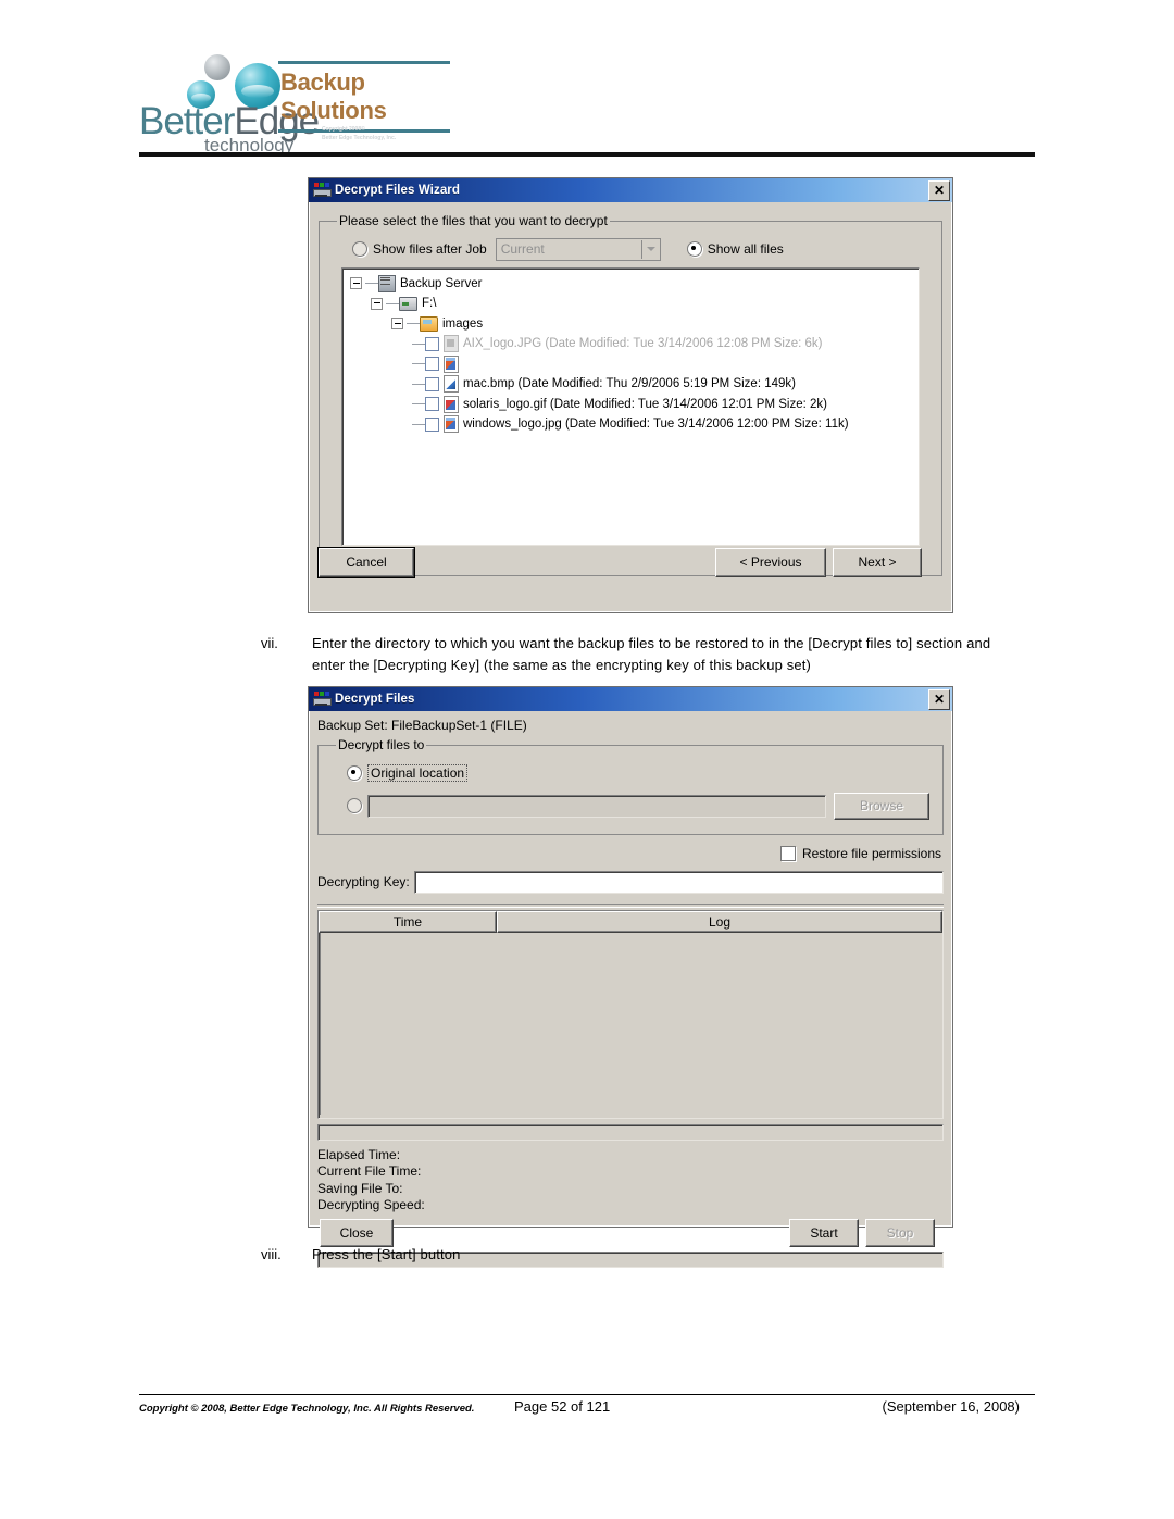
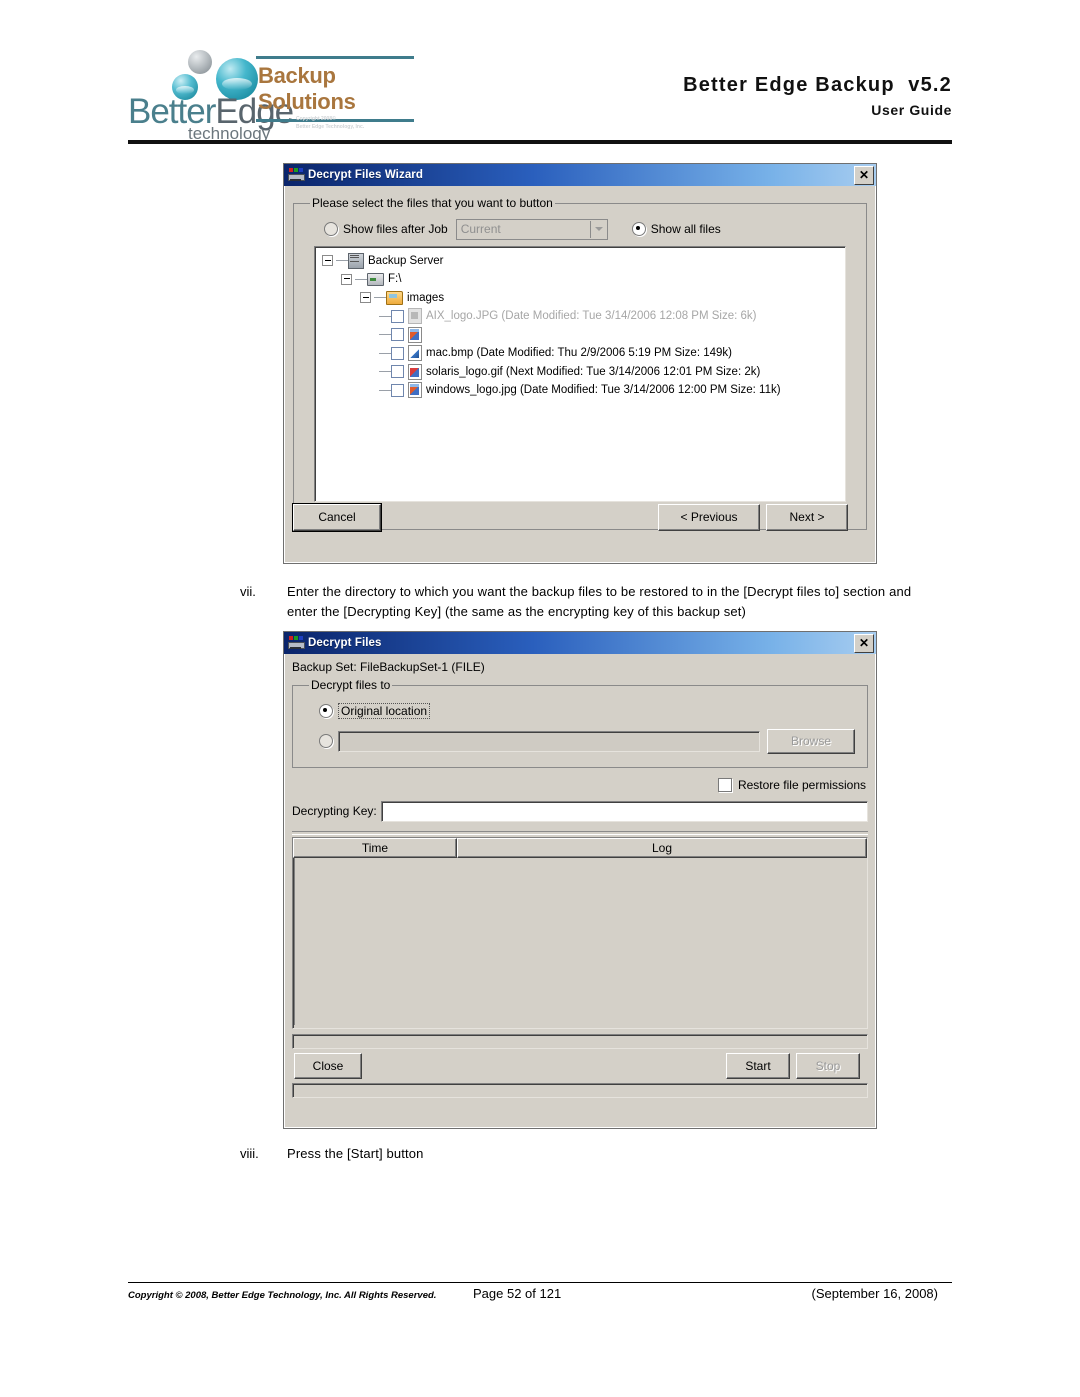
  BetterEdge
  technology
  Backup Solutions
+ Better Edge Backup v5.2
+ User Guide
  Decrypt Files Wizard
  ✕
- Please select the files that you want to decrypt
+ Please select the files that you want to button
  Show files after Job
  Current
  Show all files
  Backup Server
  F:\
  images
  AIX_logo.JPG (Date Modified: Tue 3/14/2006 12:08 PM Size: 6k)
  mac.bmp (Date Modified: Thu 2/9/2006 5:19 PM Size: 149k)
- solaris_logo.gif (Date Modified: Tue 3/14/2006 12:01 PM Size: 2k)
+ solaris_logo.gif (Next Modified: Tue 3/14/2006 12:01 PM Size: 2k)
  windows_logo.jpg (Date Modified: Tue 3/14/2006 12:00 PM Size: 11k)
  Cancel
  < Previous
  Next >
  vii.
  Enter the directory to which you want the backup files to be restored to in the [Decrypt files to] section and enter the [Decrypting Key] (the same as the encrypting key of this backup set)
  Decrypt Files
  ✕
  Backup Set: FileBackupSet-1 (FILE)
  Decrypt files to
  Original location
  Browse
  Restore file permissions
  Decrypting Key:
  Time
  Log
- Elapsed Time:
- Current File Time:
- Saving File To:
- Decrypting Speed:
  Close
  Start
  Stop
  viii.
  Press the [Start] button
  Copyright © 2008, Better Edge Technology, Inc. All Rights Reserved.
  Page 52 of 121
  (September 16, 2008)
